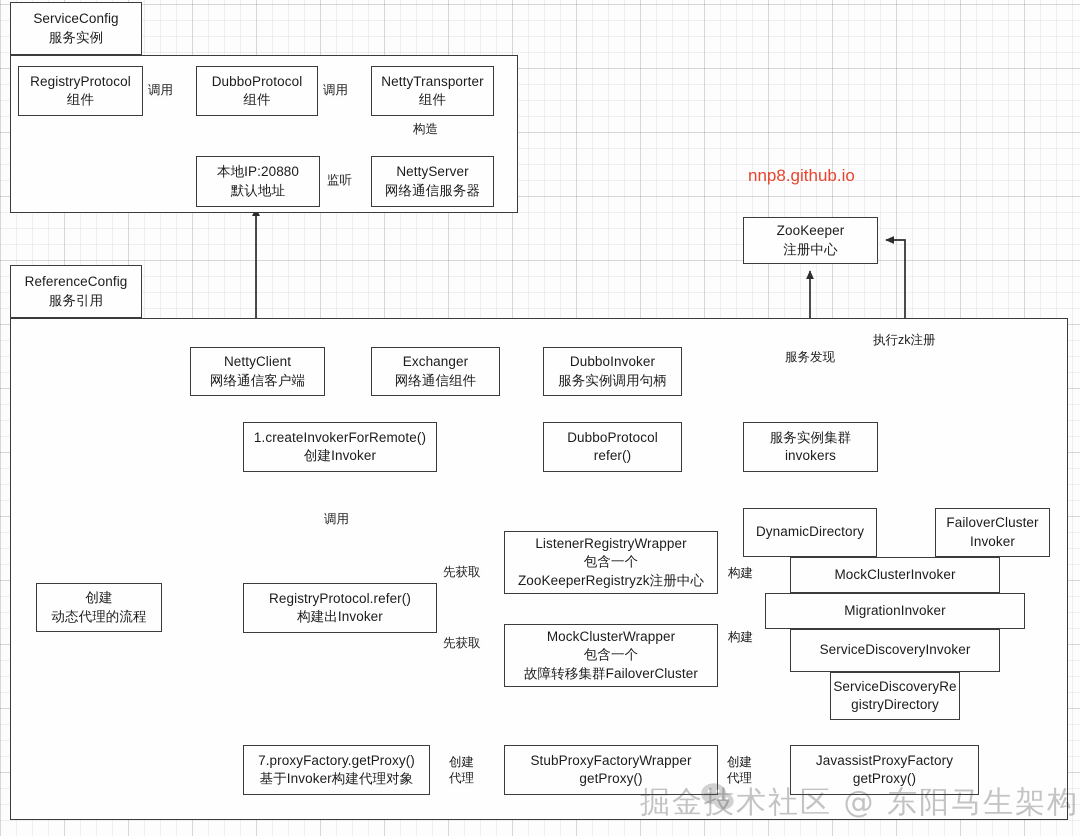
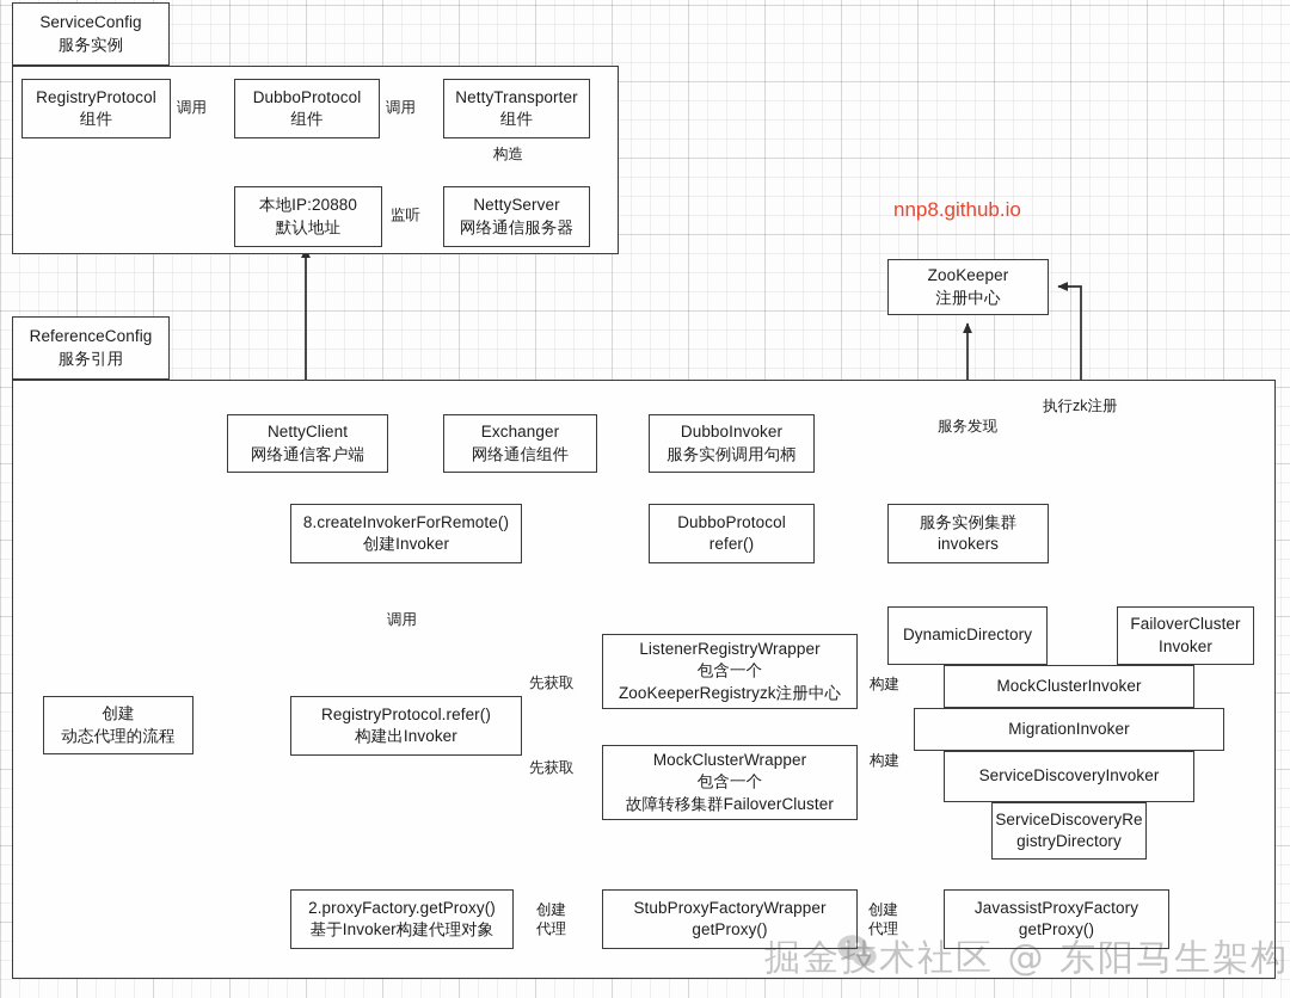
  ServiceConfig
  服务实例
  ReferenceConfig
  服务引用
  RegistryProtocol
  组件
  DubboProtocol
  组件
  NettyTransporter
  组件
  NettyServer
  网络通信服务器
  本地IP:20880
  默认地址
  调用
  调用
  构造
  监听
  ZooKeeper
  注册中心
  nnp8.github.io
  执行zk注册
  服务发现
  NettyClient
  网络通信客户端
  Exchanger
  网络通信组件
  DubboInvoker
  服务实例调用句柄
- 1.createInvokerForRemote()
+ 8.createInvokerForRemote()
  创建Invoker
  DubboProtocol
  refer()
  服务实例集群
  invokers
  调用
  DynamicDirectory
  FailoverCluster
  Invoker
  MockClusterInvoker
  MigrationInvoker
  ServiceDiscoveryInvoker
  ServiceDiscoveryRe
  gistryDirectory
  创建
  动态代理的流程
  RegistryProtocol.refer()
  构建出Invoker
  ListenerRegistryWrapper
  包含一个
  ZooKeeperRegistryzk注册中心
  MockClusterWrapper
  包含一个
  故障转移集群FailoverCluster
  先获取
  先获取
  构建
  构建
- 7.proxyFactory.getProxy()
+ 2.proxyFactory.getProxy()
  基于Invoker构建代理对象
  StubProxyFactoryWrapper
  getProxy()
  JavassistProxyFactory
  getProxy()
  创建
  代理
  创建
  代理
  掘金技术社区 @ 东阳马生架构
